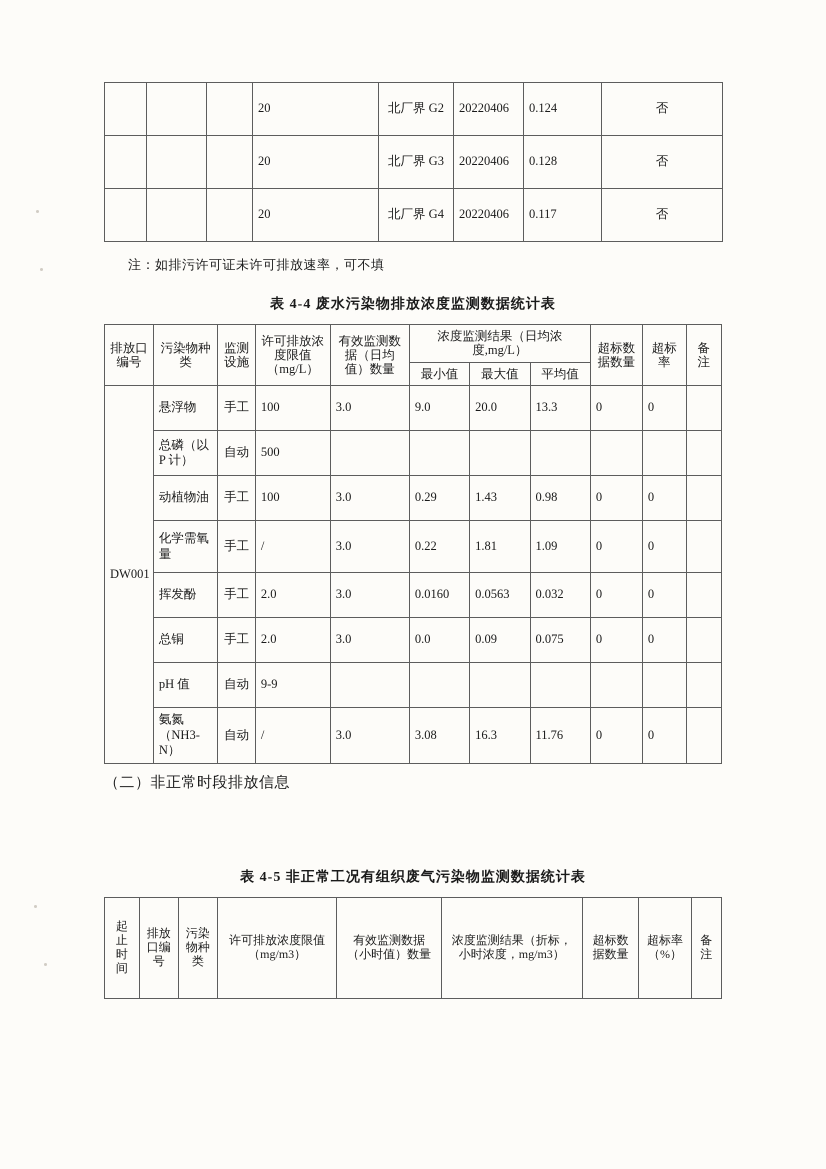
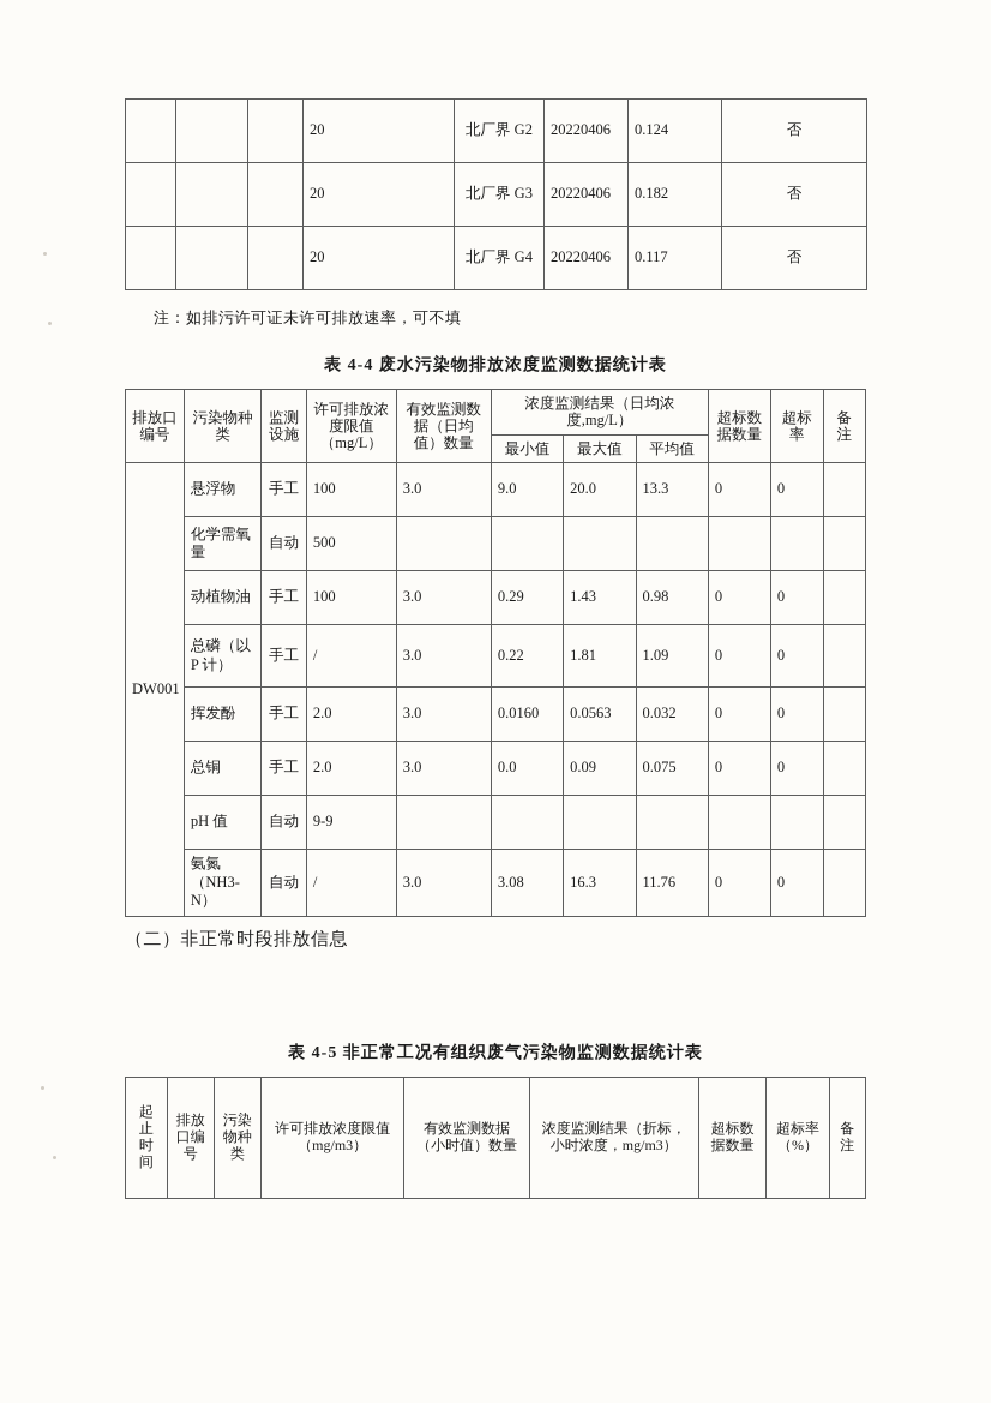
  			20	北厂界 G2	20220406	0.124	否
- 			20	北厂界 G3	20220406	0.128	否
+ 			20	北厂界 G3	20220406	0.182	否
  			20	北厂界 G4	20220406	0.117	否
  注：如排污许可证未许可排放速率，可不填
  表 4-4 废水污染物排放浓度监测数据统计表
  排放口编号	污染物种类	监测设施	许可排放浓度限值（mg/L）	有效监测数据（日均值）数量	浓度监测结果（日均浓度,mg/L）	超标数据数量	超标率	备注
  最小值	最大值	平均值
  DW001	悬浮物	手工	100	3.0	9.0	20.0	13.3	0	0
- 总磷（以 P 计）	自动	500
+ 化学需氧量	自动	500
  动植物油	手工	100	3.0	0.29	1.43	0.98	0	0
- 化学需氧量	手工	/	3.0	0.22	1.81	1.09	0	0
+ 总磷（以 P 计）	手工	/	3.0	0.22	1.81	1.09	0	0
  挥发酚	手工	2.0	3.0	0.0160	0.0563	0.032	0	0
  总铜	手工	2.0	3.0	0.0	0.09	0.075	0	0
  pH 值	自动	9-9
  氨氮（NH3-N）	自动	/	3.0	3.08	16.3	11.76	0	0
  （二）非正常时段排放信息
  表 4-5 非正常工况有组织废气污染物监测数据统计表
  起止时间	排放口编号	污染物种类	许可排放浓度限值（mg/m3）	有效监测数据（小时值）数量	浓度监测结果（折标，小时浓度，mg/m3）	超标数据数量	超标率（%）	备注
